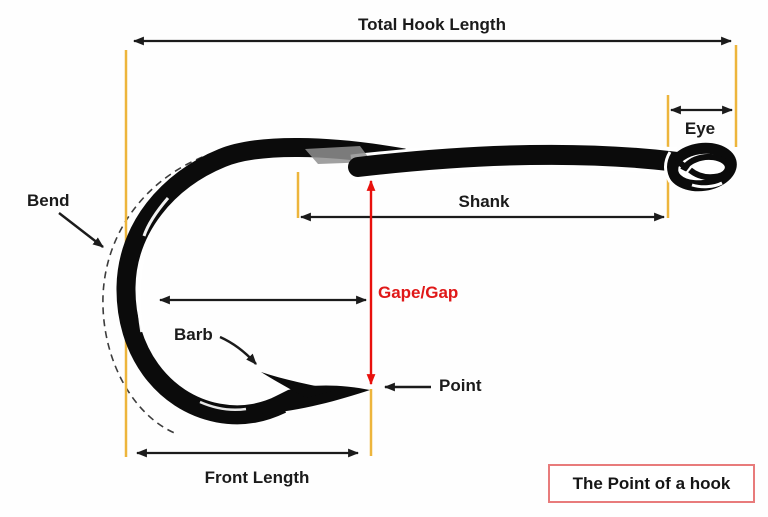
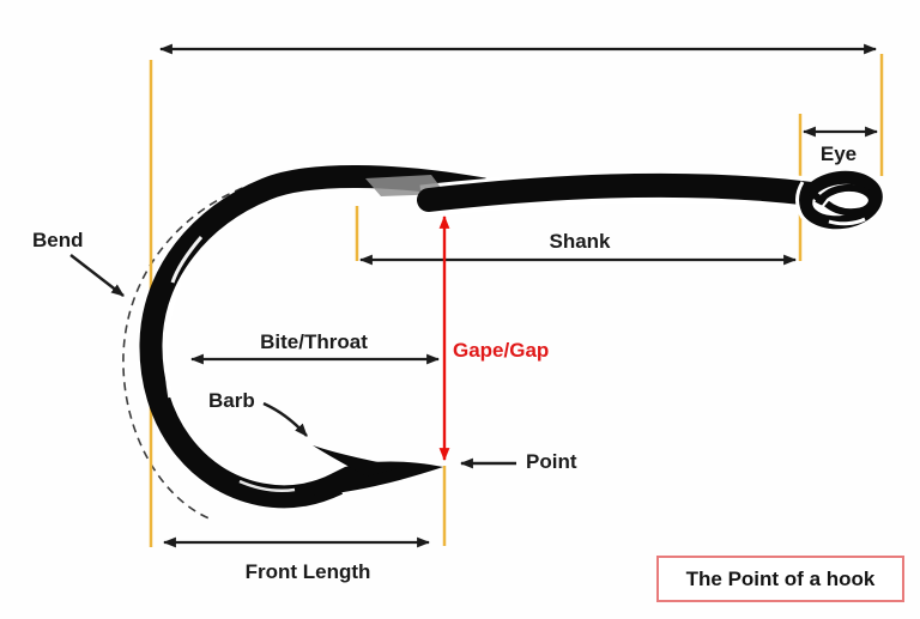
- Total Hook Length
  Eye
  Shank
  Bend
+ Bite/Throat
  Gape/Gap
  Barb
  Point
  Front Length
  The Point of a hook
